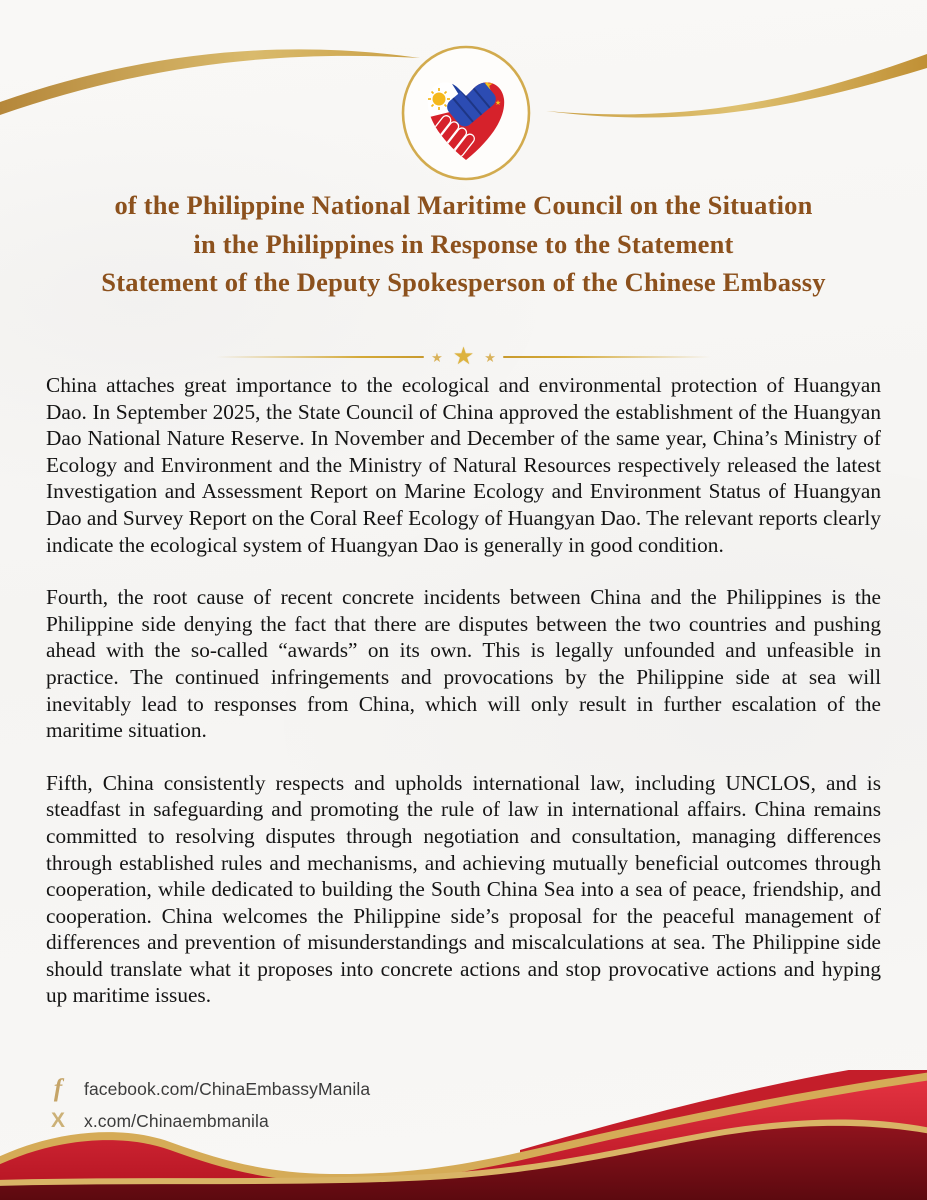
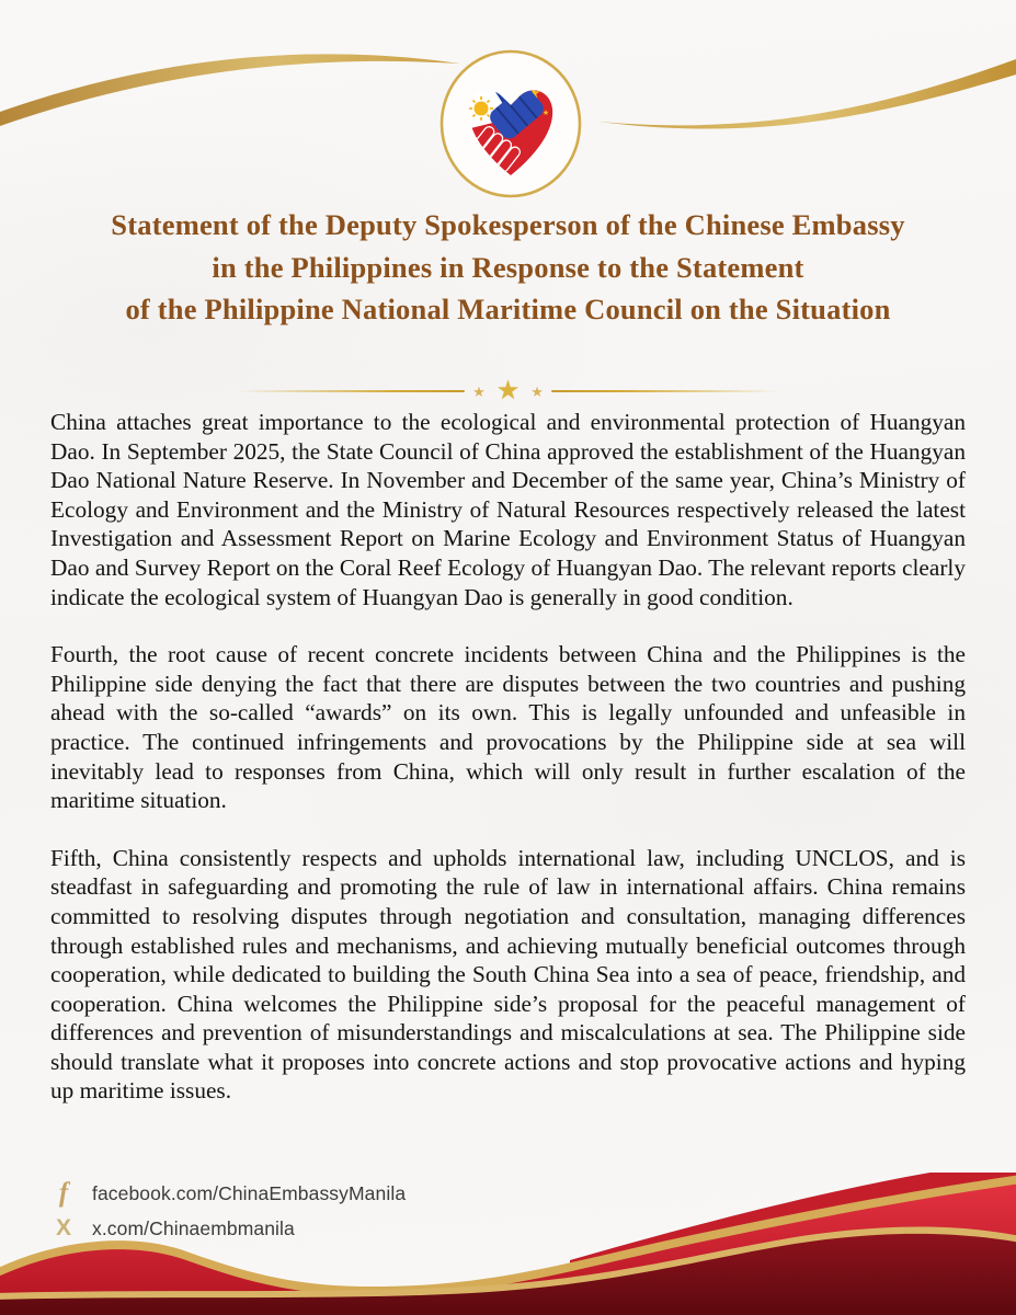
  ★
  ★
- of the Philippine National Maritime Council on the Situation
+ Statement of the Deputy Spokesperson of the Chinese Embassy
  in the Philippines in Response to the Statement
- Statement of the Deputy Spokesperson of the Chinese Embassy
+ of the Philippine National Maritime Council on the Situation
  ★
  ★
  ★
  China attaches great importance to the ecological and environmental protection of Huangyan Dao. In September 2025, the State Council of China approved the establishment of the Huangyan Dao National Nature Reserve. In November and December of the same year, China’s Ministry of Ecology and Environment and the Ministry of Natural Resources respectively released the latest Investigation and Assessment Report on Marine Ecology and Environment Status of Huangyan Dao and Survey Report on the Coral Reef Ecology of Huangyan Dao. The relevant reports clearly indicate the ecological system of Huangyan Dao is generally in good condition.
  Fourth, the root cause of recent concrete incidents between China and the Philippines is the Philippine side denying the fact that there are disputes between the two countries and pushing ahead with the so-called “awards” on its own. This is legally unfounded and unfeasible in practice. The continued infringements and provocations by the Philippine side at sea will inevitably lead to responses from China, which will only result in further escalation of the maritime situation.
  Fifth, China consistently respects and upholds international law, including UNCLOS, and is steadfast in safeguarding and promoting the rule of law in international affairs. China remains committed to resolving disputes through negotiation and consultation, managing differences through established rules and mechanisms, and achieving mutually beneficial outcomes through cooperation, while dedicated to building the South China Sea into a sea of peace, friendship, and cooperation. China welcomes the Philippine side’s proposal for the peaceful management of differences and prevention of misunderstandings and miscalculations at sea. The Philippine side should translate what it proposes into concrete actions and stop provocative actions and hyping up maritime issues.
  f
  facebook.com/ChinaEmbassyManila
  X
  x.com/Chinaembmanila
